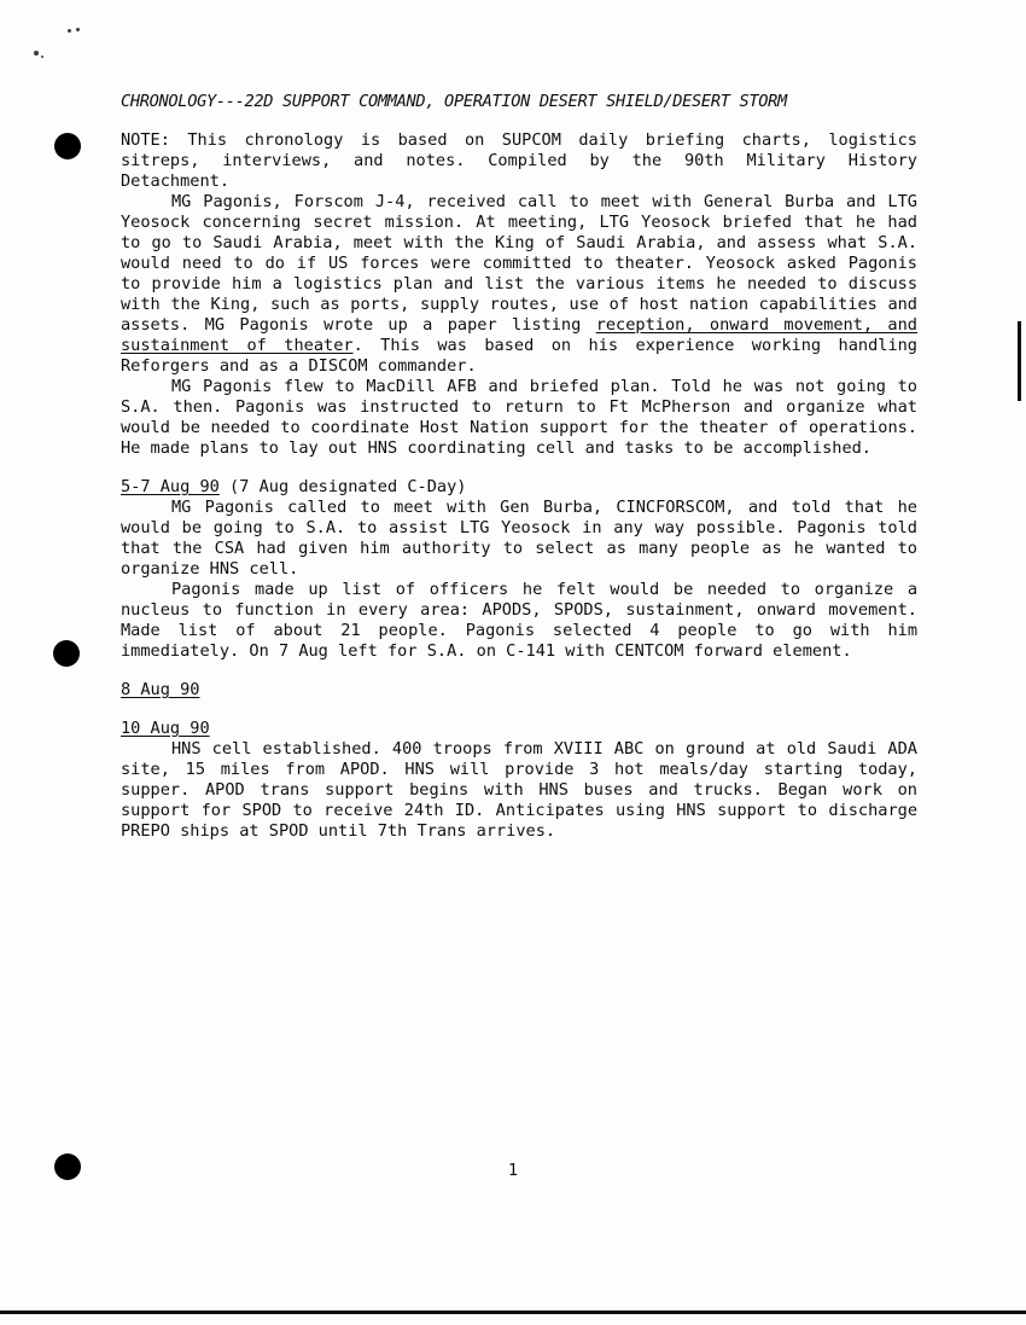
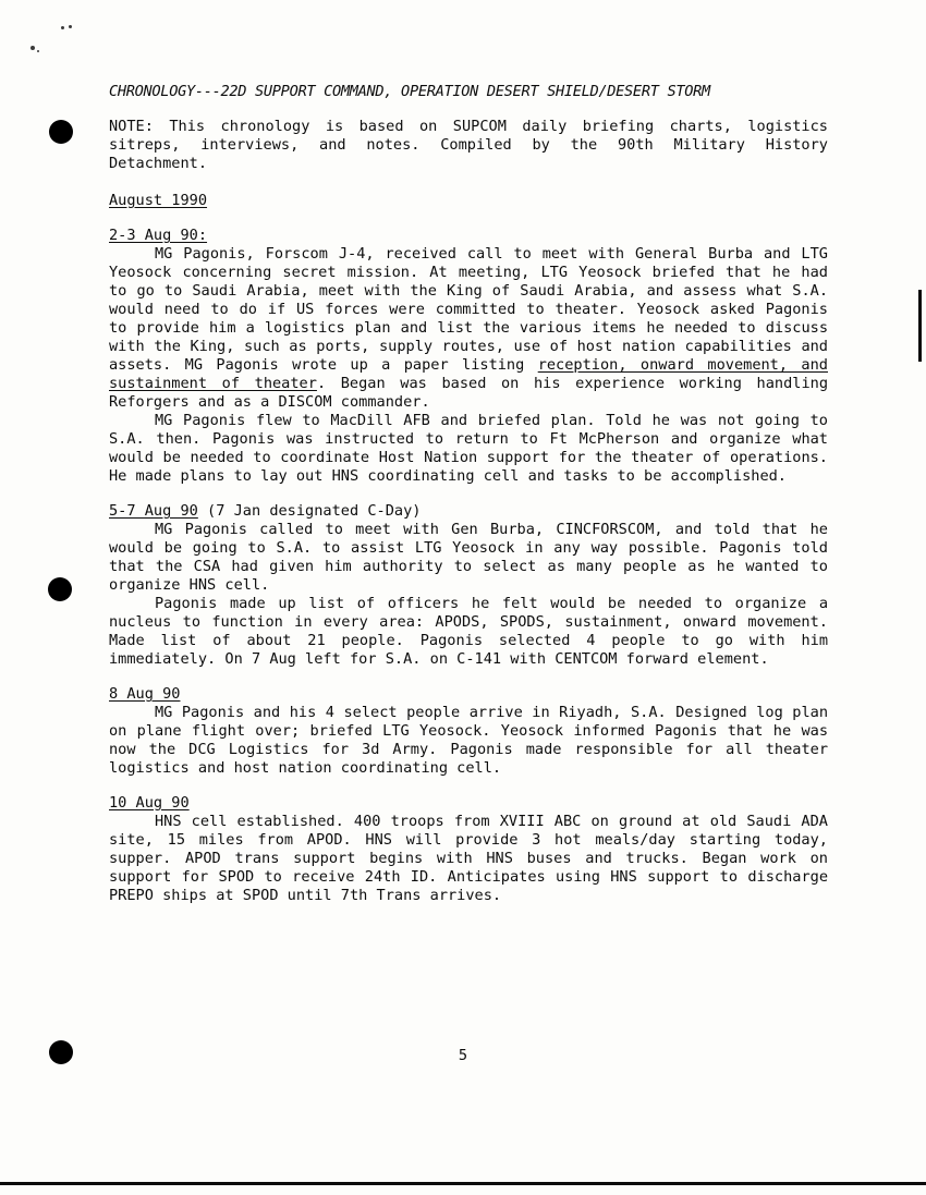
  CHRONOLOGY---22D SUPPORT COMMAND, OPERATION DESERT SHIELD/DESERT STORM
  NOTE: This chronology is based on SUPCOM daily briefing charts, logistics sitreps, interviews, and notes. Compiled by the 90th Military History Detachment.
+ August 1990
+ 2-3 Aug 90:
- MG Pagonis, Forscom J-4, received call to meet with General Burba and LTG Yeosock concerning secret mission. At meeting, LTG Yeosock briefed that he had to go to Saudi Arabia, meet with the King of Saudi Arabia, and assess what S.A. would need to do if US forces were committed to theater. Yeosock asked Pagonis to provide him a logistics plan and list the various items he needed to discuss with the King, such as ports, supply routes, use of host nation capabilities and assets. MG Pagonis wrote up a paper listing reception, onward movement, and sustainment of theater. This was based on his experience working handling Reforgers and as a DISCOM commander.
+ MG Pagonis, Forscom J-4, received call to meet with General Burba and LTG Yeosock concerning secret mission. At meeting, LTG Yeosock briefed that he had to go to Saudi Arabia, meet with the King of Saudi Arabia, and assess what S.A. would need to do if US forces were committed to theater. Yeosock asked Pagonis to provide him a logistics plan and list the various items he needed to discuss with the King, such as ports, supply routes, use of host nation capabilities and assets. MG Pagonis wrote up a paper listing reception, onward movement, and sustainment of theater. Began was based on his experience working handling Reforgers and as a DISCOM commander.
  MG Pagonis flew to MacDill AFB and briefed plan. Told he was not going to S.A. then. Pagonis was instructed to return to Ft McPherson and organize what would be needed to coordinate Host Nation support for the theater of operations. He made plans to lay out HNS coordinating cell and tasks to be accomplished.
- 5-7 Aug 90 (7 Aug designated C-Day)
+ 5-7 Aug 90 (7 Jan designated C-Day)
  MG Pagonis called to meet with Gen Burba, CINCFORSCOM, and told that he would be going to S.A. to assist LTG Yeosock in any way possible. Pagonis told that the CSA had given him authority to select as many people as he wanted to organize HNS cell.
  Pagonis made up list of officers he felt would be needed to organize a nucleus to function in every area: APODS, SPODS, sustainment, onward movement. Made list of about 21 people. Pagonis selected 4 people to go with him immediately. On 7 Aug left for S.A. on C-141 with CENTCOM forward element.
  8 Aug 90
+ MG Pagonis and his 4 select people arrive in Riyadh, S.A. Designed log plan on plane flight over; briefed LTG Yeosock. Yeosock informed Pagonis that he was now the DCG Logistics for 3d Army. Pagonis made responsible for all theater logistics and host nation coordinating cell.
  10 Aug 90
  HNS cell established. 400 troops from XVIII ABC on ground at old Saudi ADA site, 15 miles from APOD. HNS will provide 3 hot meals/day starting today, supper. APOD trans support begins with HNS buses and trucks. Began work on support for SPOD to receive 24th ID. Anticipates using HNS support to discharge PREPO ships at SPOD until 7th Trans arrives.
- 1
+ 5
